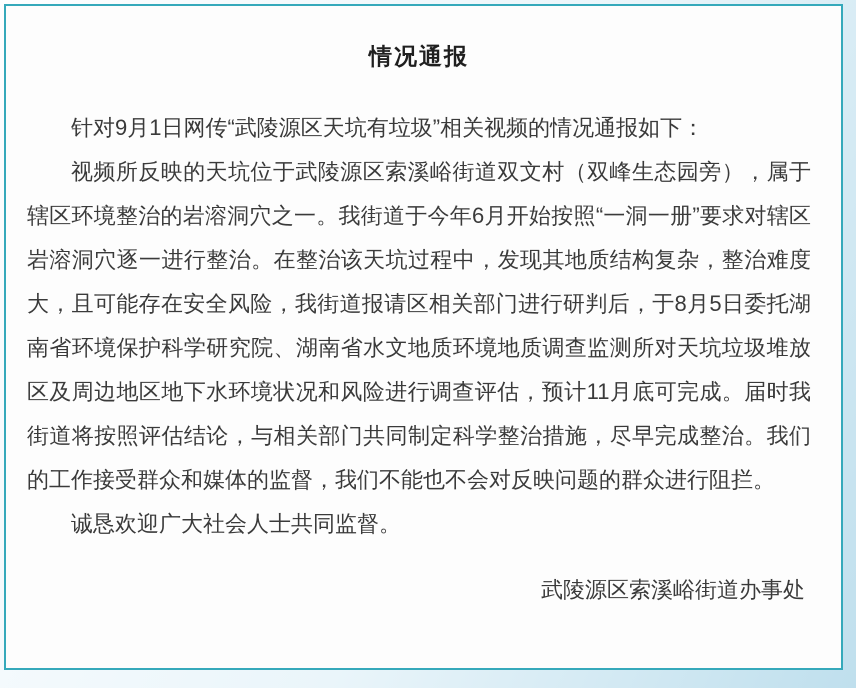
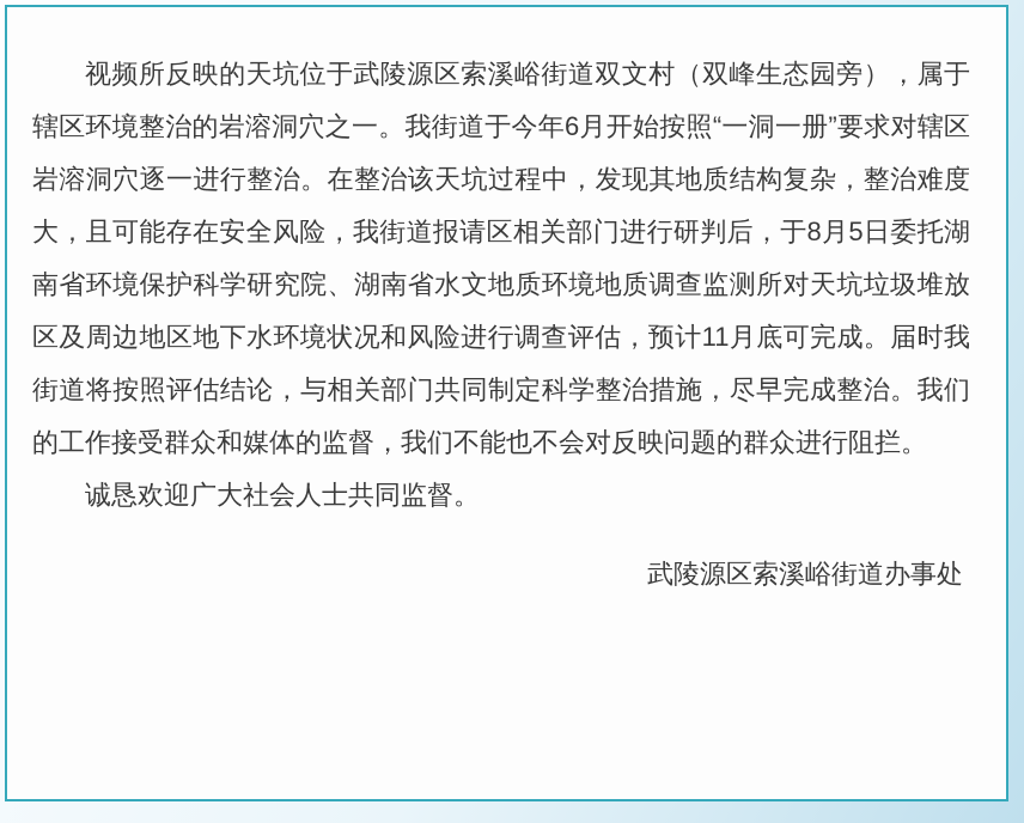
- 情况通报
- 针对9月1日网传“武陵源区天坑有垃圾”相关视频的情况通报如下：
  视频所反映的天坑位于武陵源区索溪峪街道双文村（双峰生态园旁），属于辖区环境整治的岩溶洞穴之一。我街道于今年6月开始按照“一洞一册”要求对辖区岩溶洞穴逐一进行整治。在整治该天坑过程中，发现其地质结构复杂，整治难度大，且可能存在安全风险，我街道报请区相关部门进行研判后，于8月5日委托湖南省环境保护科学研究院、湖南省水文地质环境地质调查监测所对天坑垃圾堆放区及周边地区地下水环境状况和风险进行调查评估，预计11月底可完成。届时我街道将按照评估结论，与相关部门共同制定科学整治措施，尽早完成整治。我们的工作接受群众和媒体的监督，我们不能也不会对反映问题的群众进行阻拦。
  诚恳欢迎广大社会人士共同监督。
  武陵源区索溪峪街道办事处
